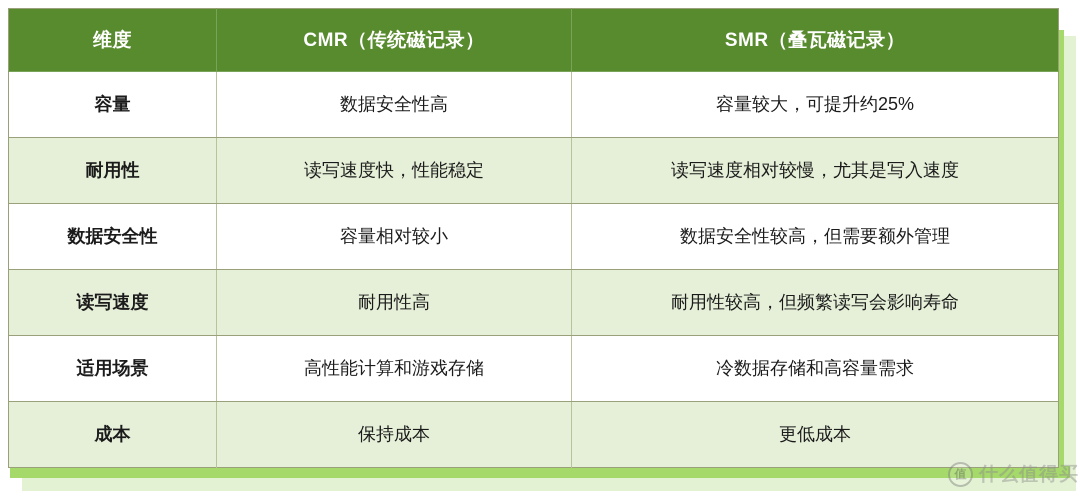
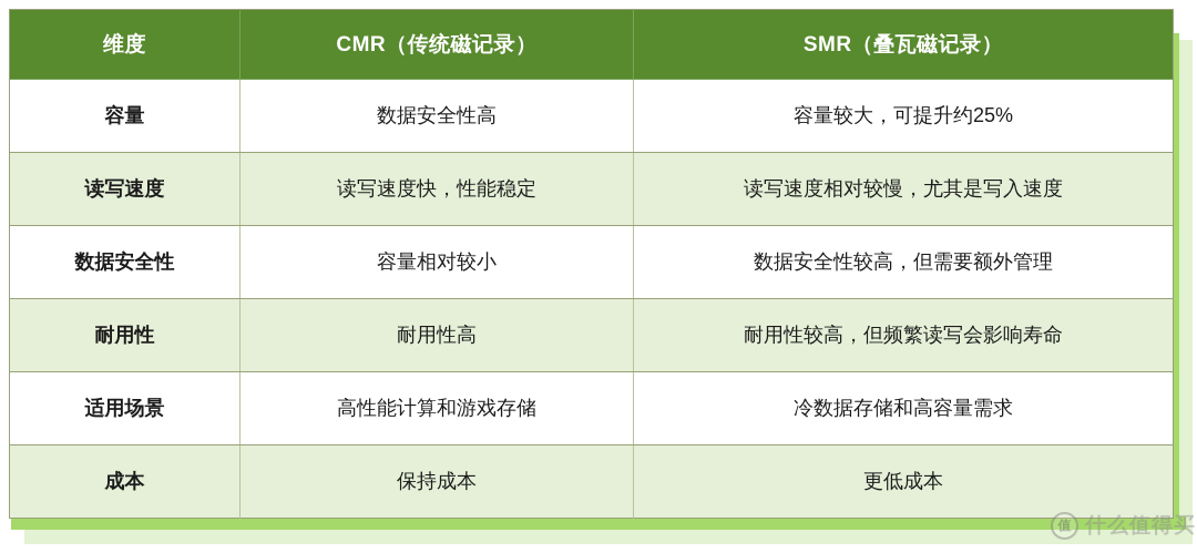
  维度	CMR（传统磁记录）	SMR（叠瓦磁记录）
  容量	数据安全性高	容量较大，可提升约25%
- 耐用性	读写速度快，性能稳定	读写速度相对较慢，尤其是写入速度
+ 读写速度	读写速度快，性能稳定	读写速度相对较慢，尤其是写入速度
  数据安全性	容量相对较小	数据安全性较高，但需要额外管理
- 读写速度	耐用性高	耐用性较高，但频繁读写会影响寿命
+ 耐用性	耐用性高	耐用性较高，但频繁读写会影响寿命
  适用场景	高性能计算和游戏存储	冷数据存储和高容量需求
  成本	保持成本	更低成本
  值
  什么值得买
